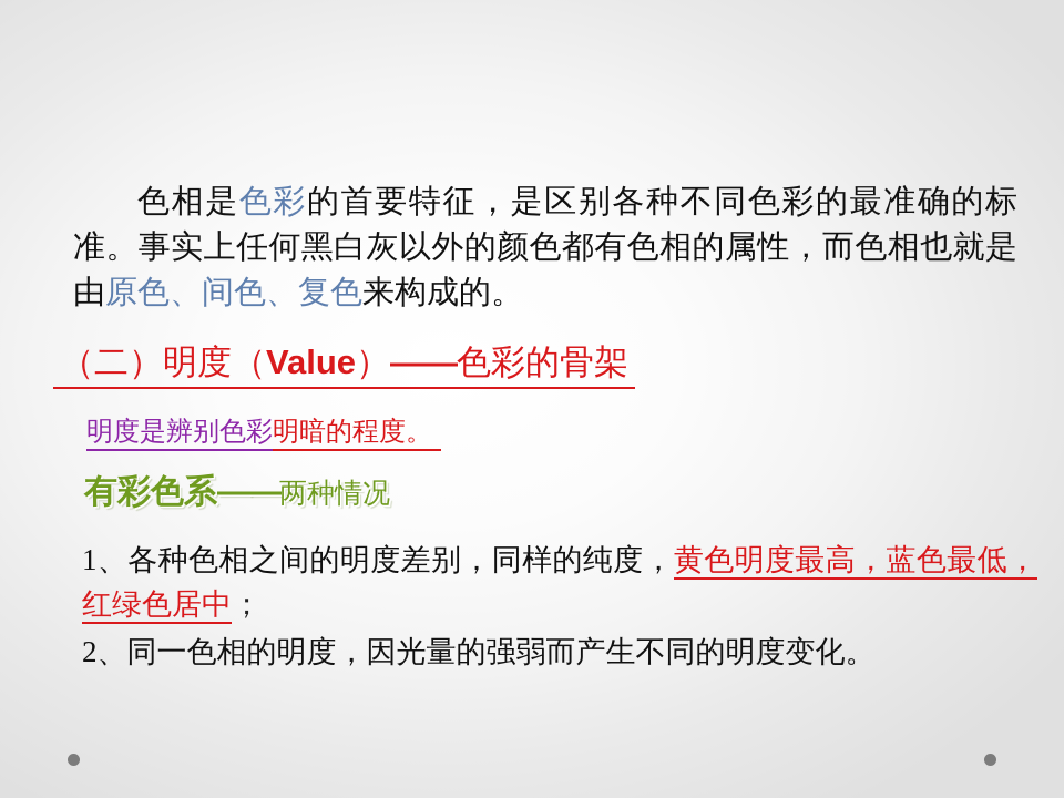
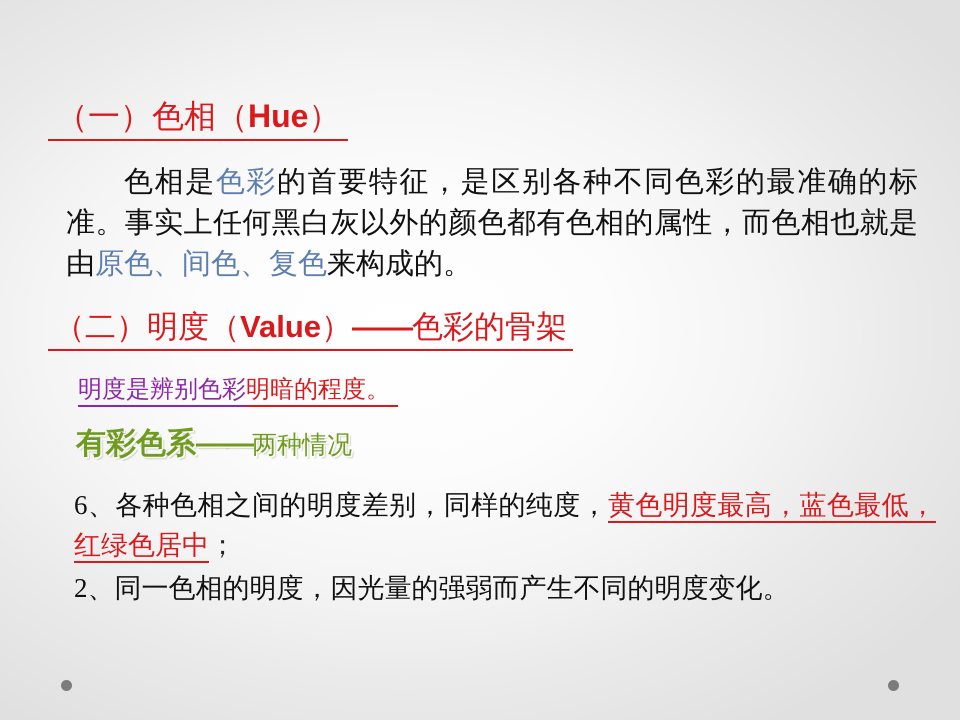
+ （一）色相（Hue）
  色相是色彩的首要特征，是区别各种不同色彩的最准确的标准。事实上任何黑白灰以外的颜色都有色相的属性，而色相也就是由原色、间色、复色来构成的。
  （二）明度（Value）——色彩的骨架
  明度是辨别色彩明暗的程度。
  有彩色系——两种情况
- 1、各种色相之间的明度差别，同样的纯度，黄色明度最高，蓝色最低，红绿色居中；
+ 6、各种色相之间的明度差别，同样的纯度，黄色明度最高，蓝色最低，红绿色居中；
  2、同一色相的明度，因光量的强弱而产生不同的明度变化。
